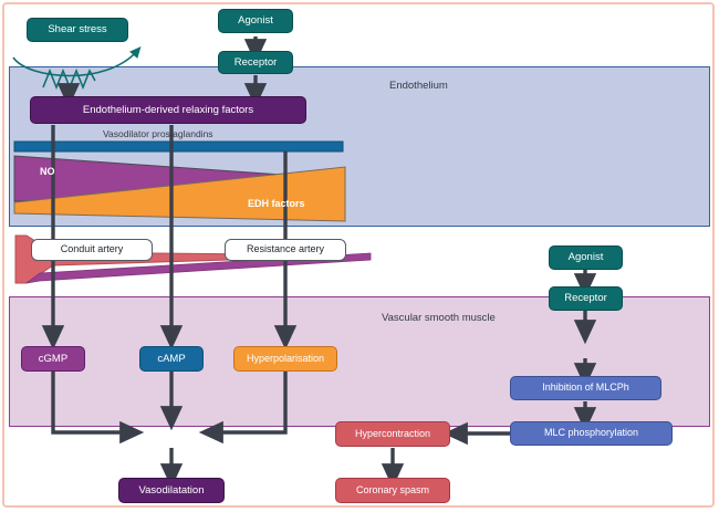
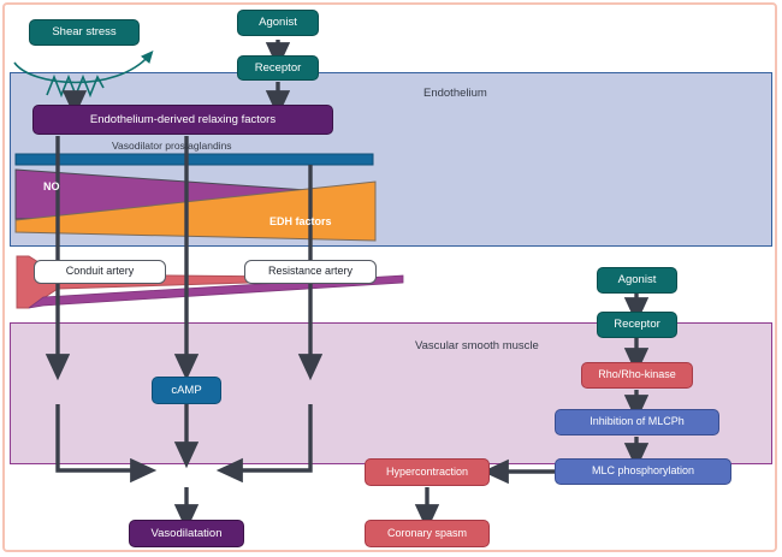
  Endothelium
  Vascular smooth muscle
  Vasodilator prostaglandins
  NO
  EDH factors
  Agonist
  Receptor
  Shear stress
  Endothelium-derived relaxing factors
  Conduit artery
  Resistance artery
- cGMP
  cAMP
- Hyperpolarisation
  Vasodilatation
  Agonist
  Receptor
+ Rho/Rho-kinase
  Inhibition of MLCPh
  MLC phosphorylation
  Hypercontraction
  Coronary spasm
